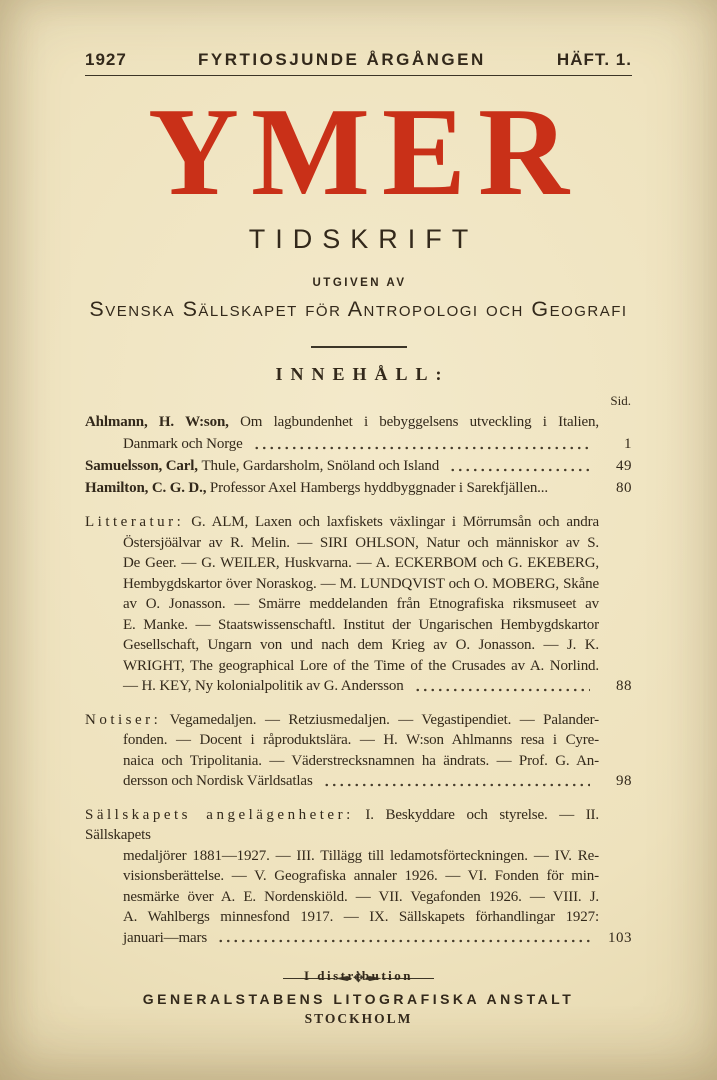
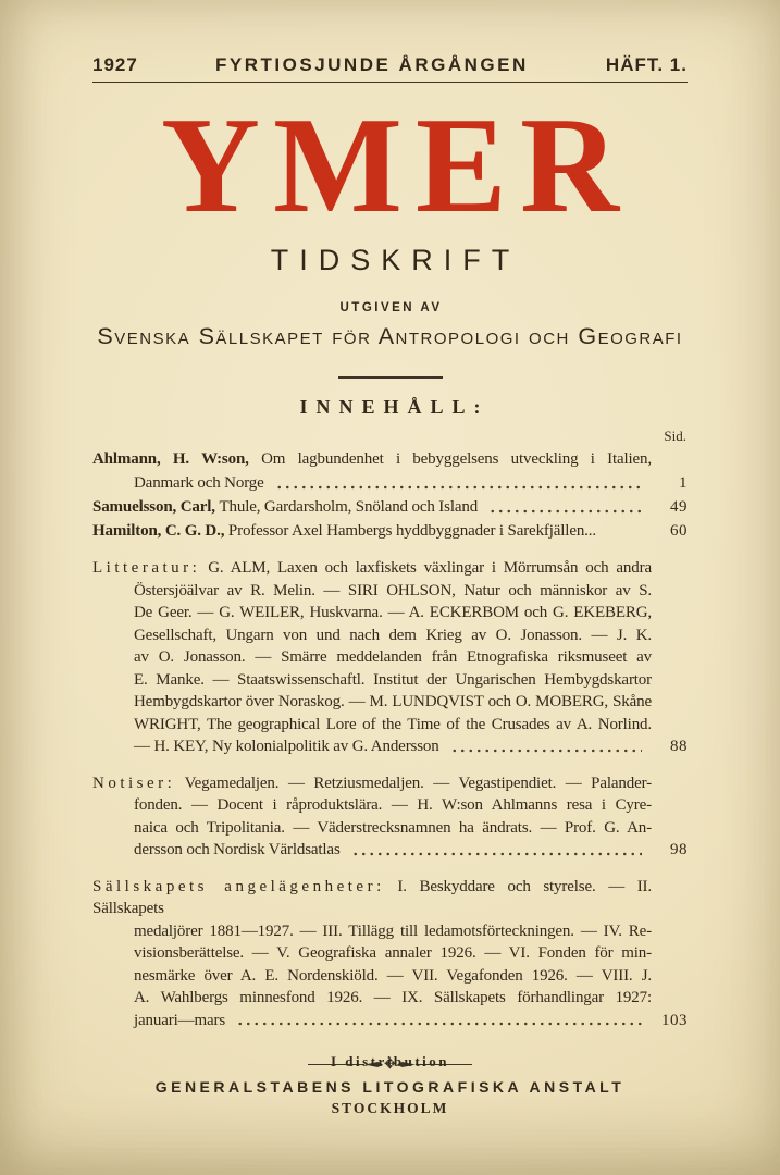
  1927
  FYRTIOSJUNDE ÅRGÅNGEN
  HÄFT. 1.
  YMER
  TIDSKRIFT
  UTGIVEN AV
  Svenska Sällskapet för Antropologi och Geografi
  INNEHÅLL:
  Sid.
  Ahlmann, H. W:son, Om lagbundenhet i bebyggelsens utveckling i Italien,
  Danmark och Norge
  1
  Samuelsson, Carl,
  Thule, Gardarsholm, Snöland och Island
  49
  Hamilton, C. G. D.,
  Professor Axel Hambergs hyddbyggnader i Sarekfjällen...
- 80
+ 60
  Litteratur: G. ALM, Laxen och laxfiskets växlingar i Mörrumsån och andra
  Östersjöälvar av R. Melin. — SIRI OHLSON, Natur och människor av S.
  De Geer. — G. WEILER, Huskvarna. — A. ECKERBOM och G. EKEBERG,
- Hembygdskartor över Noraskog. — M. LUNDQVIST och O. MOBERG, Skåne
+ Gesellschaft, Ungarn von und nach dem Krieg av O. Jonasson. — J. K.
  av O. Jonasson. — Smärre meddelanden från Etnografiska riksmuseet av
  E. Manke. — Staatswissenschaftl. Institut der Ungarischen Hembygdskartor
- Gesellschaft, Ungarn von und nach dem Krieg av O. Jonasson. — J. K.
+ Hembygdskartor över Noraskog. — M. LUNDQVIST och O. MOBERG, Skåne
  WRIGHT, The geographical Lore of the Time of the Crusades av A. Norlind.
  — H. KEY, Ny kolonialpolitik av G. Andersson
  88
  Notiser: Vegamedaljen. — Retziusmedaljen. — Vegastipendiet. — Palander-
  fonden. — Docent i råproduktslära. — H. W:son Ahlmanns resa i Cyre-
  naica och Tripolitania. — Väderstrecksnamnen ha ändrats. — Prof. G. An-
  dersson och Nordisk Världsatlas
  98
  Sällskapets angelägenheter: I. Beskyddare och styrelse. — II. Sällskapets
  medaljörer 1881—1927. — III. Tillägg till ledamotsförteckningen. — IV. Re-
  visionsberättelse. — V. Geografiska annaler 1926. — VI. Fonden för min-
  nesmärke över A. E. Nordenskiöld. — VII. Vegafonden 1926. — VIII. J.
- A. Wahlbergs minnesfond 1917. — IX. Sällskapets förhandlingar 1927:
+ A. Wahlbergs minnesfond 1926. — IX. Sällskapets förhandlingar 1927:
  januari—mars
  103
  ✥
  I distribution
  GENERALSTABENS LITOGRAFISKA ANSTALT
  STOCKHOLM
